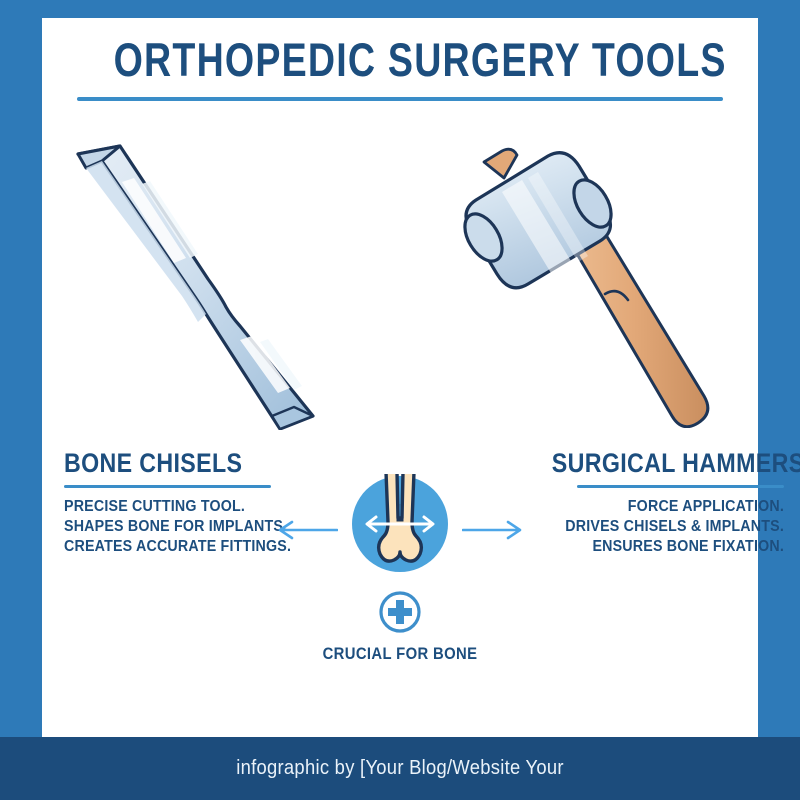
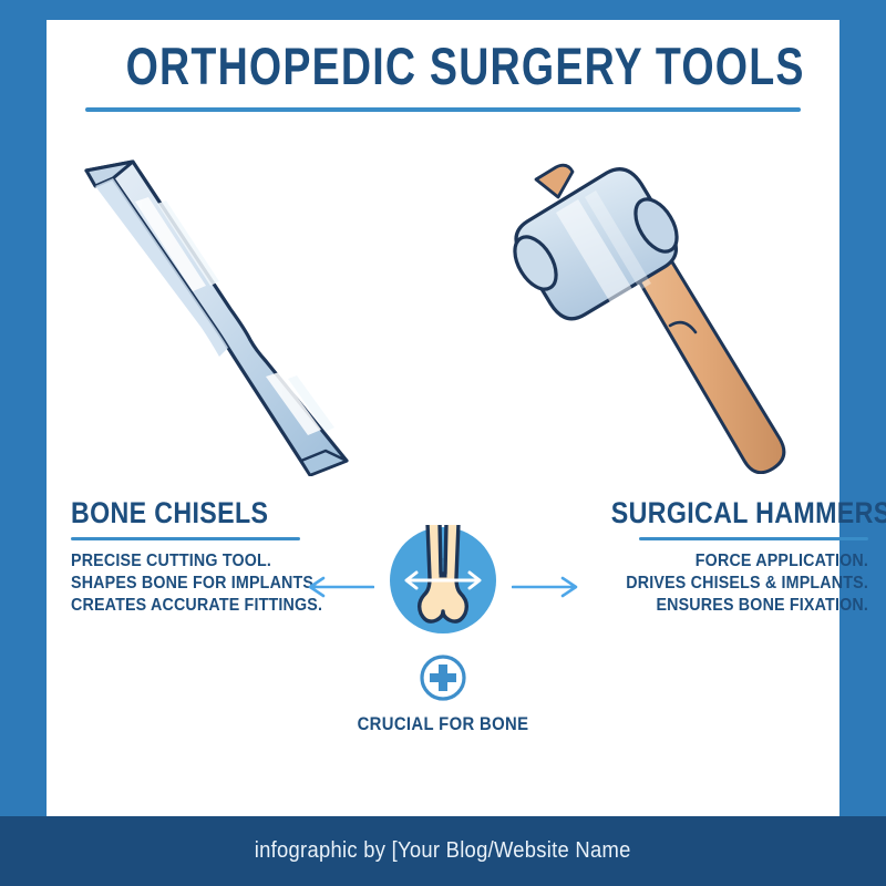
  ORTHOPEDIC SURGERY TOOLS
  BONE CHISELS
  PRECISE CUTTING TOOL.
  SHAPES BONE FOR IMPLANTS
  CREATES ACCURATE FITTINGS.
  SURGICAL HAMMERS
  FORCE APPLICATION.
  DRIVES CHISELS & IMPLANTS.
  ENSURES BONE FIXATION.
  CRUCIAL FOR BONE
- infographic by [Your Blog/Website Your
+ infographic by [Your Blog/Website Name
